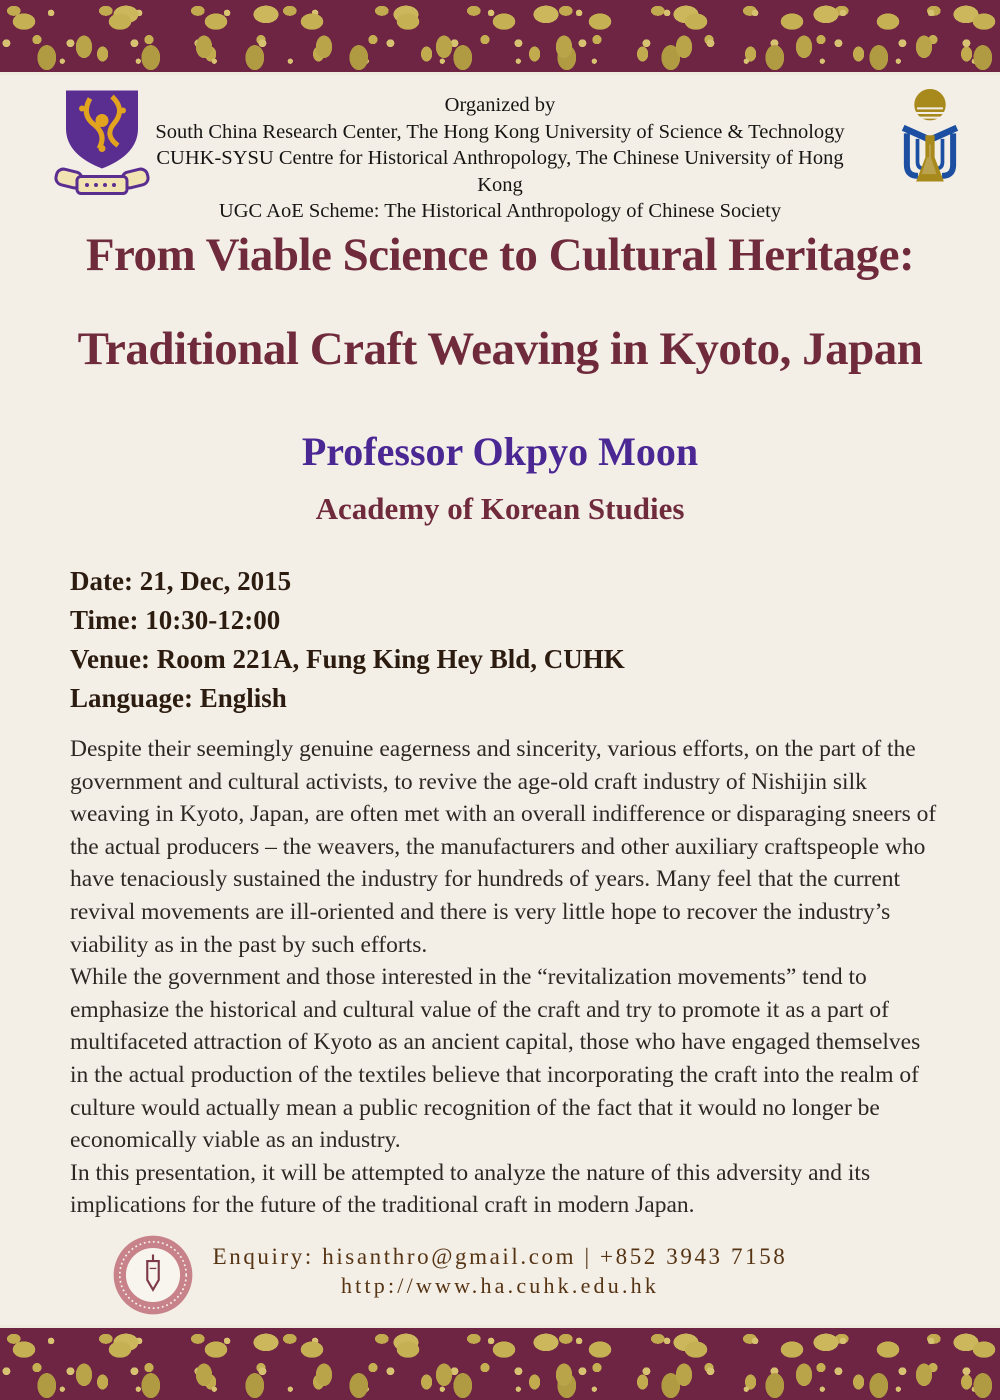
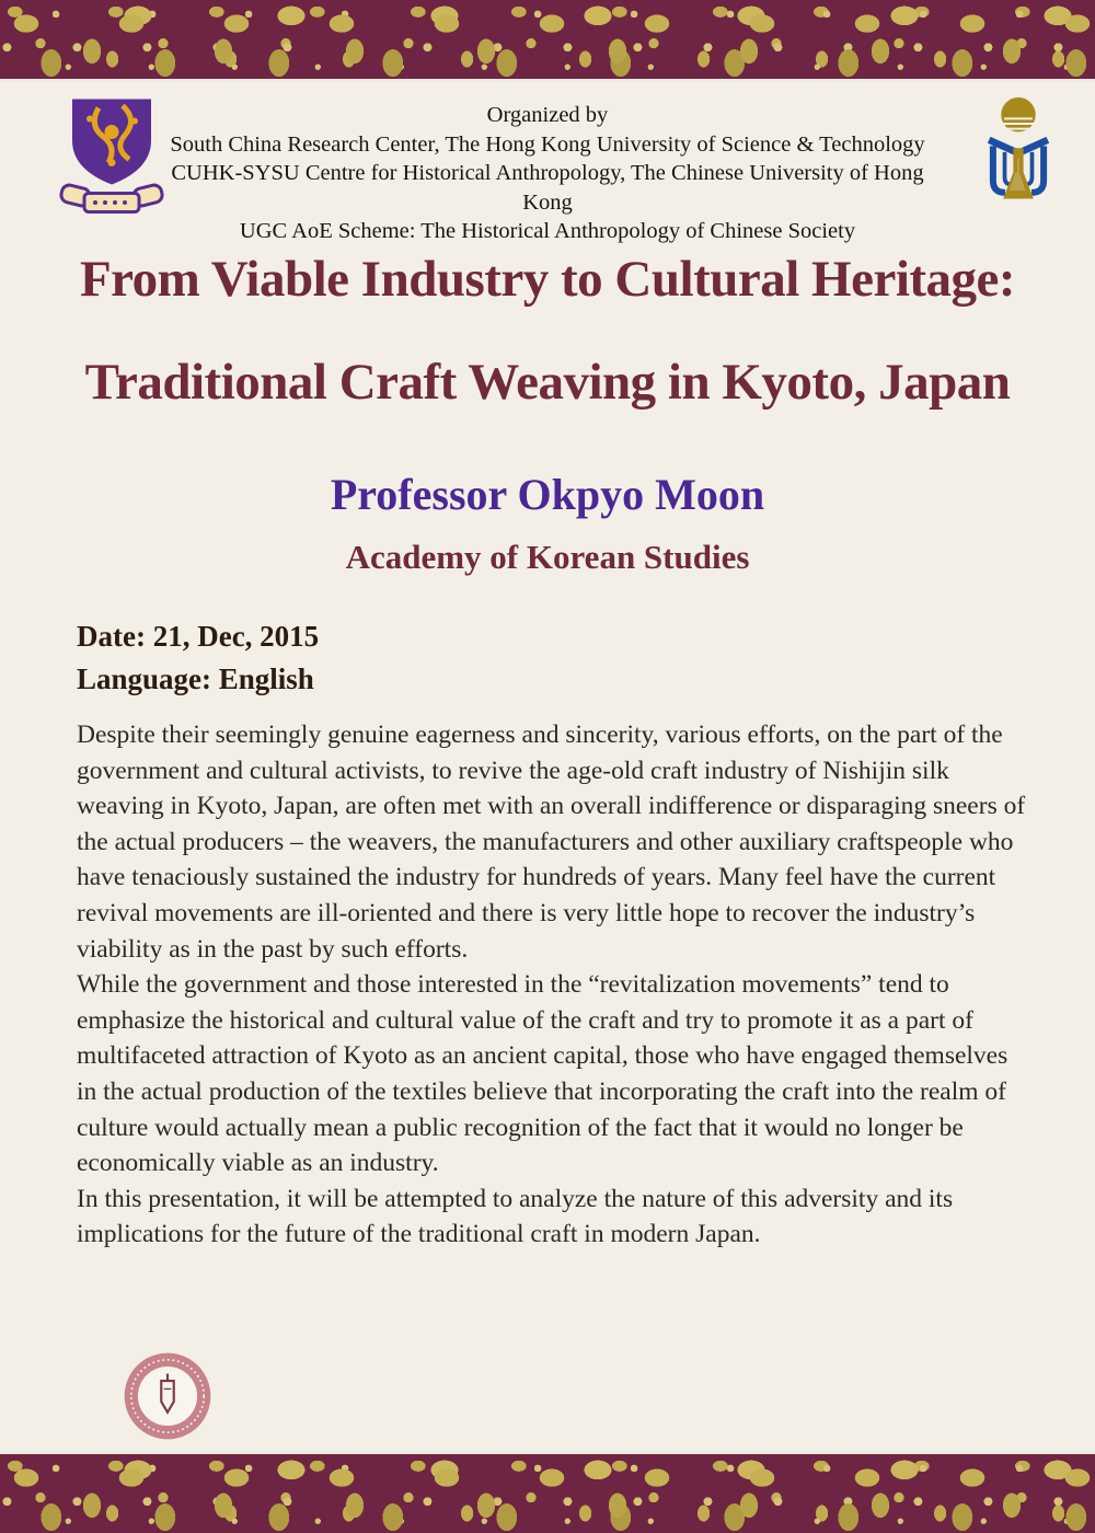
  Organized by
  South China Research Center, The Hong Kong University of Science & Technology
  CUHK-SYSU Centre for Historical Anthropology, The Chinese University of Hong Kong
  UGC AoE Scheme: The Historical Anthropology of Chinese Society
- From Viable Science to Cultural Heritage:
+ From Viable Industry to Cultural Heritage:
  Traditional Craft Weaving in Kyoto, Japan
  Professor Okpyo Moon
  Academy of Korean Studies
  Date: 21, Dec, 2015
- Time: 10:30-12:00
- Venue: Room 221A, Fung King Hey Bld, CUHK
  Language: English
- Despite their seemingly genuine eagerness and sincerity, various efforts, on the part of the government and cultural activists, to revive the age-old craft industry of Nishijin silk weaving in Kyoto, Japan, are often met with an overall indifference or disparaging sneers of the actual producers – the weavers, the manufacturers and other auxiliary craftspeople who have tenaciously sustained the industry for hundreds of years. Many feel that the current revival movements are ill-oriented and there is very little hope to recover the industry’s viability as in the past by such efforts.
+ Despite their seemingly genuine eagerness and sincerity, various efforts, on the part of the government and cultural activists, to revive the age-old craft industry of Nishijin silk weaving in Kyoto, Japan, are often met with an overall indifference or disparaging sneers of the actual producers – the weavers, the manufacturers and other auxiliary craftspeople who have tenaciously sustained the industry for hundreds of years. Many feel have the current revival movements are ill-oriented and there is very little hope to recover the industry’s viability as in the past by such efforts.
  While the government and those interested in the “revitalization movements” tend to emphasize the historical and cultural value of the craft and try to promote it as a part of multifaceted attraction of Kyoto as an ancient capital, those who have engaged themselves in the actual production of the textiles believe that incorporating the craft into the realm of culture would actually mean a public recognition of the fact that it would no longer be economically viable as an industry.
  In this presentation, it will be attempted to analyze the nature of this adversity and its implications for the future of the traditional craft in modern Japan.
- Enquiry: hisanthro@gmail.com | +852 3943 7158
- http://www.ha.cuhk.edu.hk
